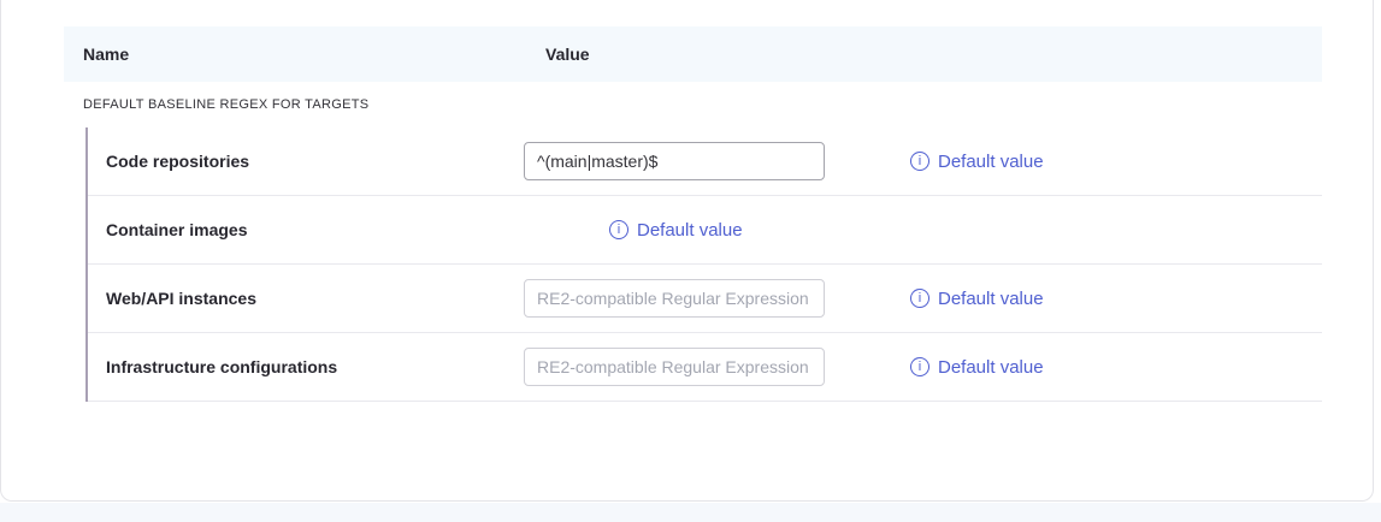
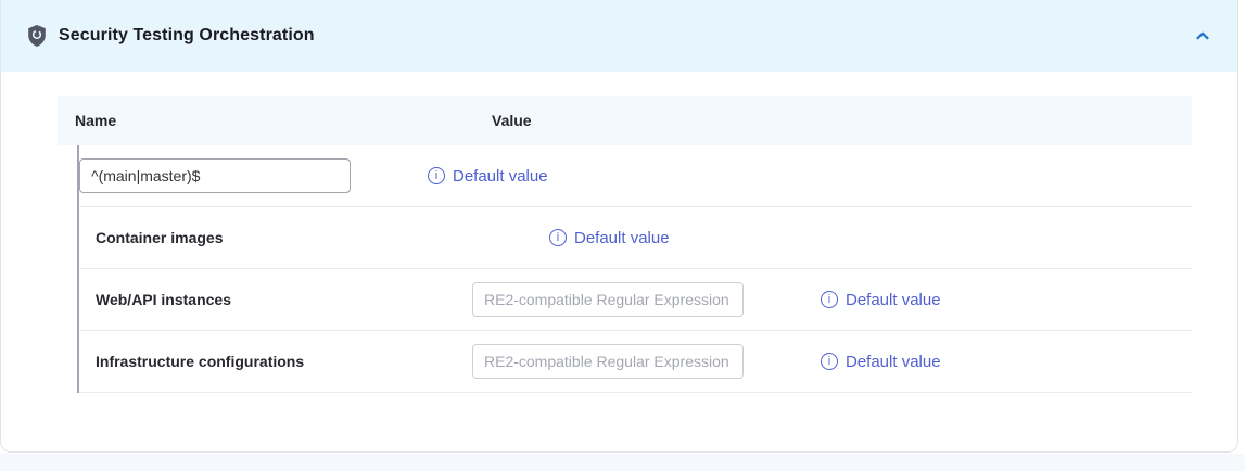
+ Security Testing Orchestration
  Name
  Value
- DEFAULT BASELINE REGEX FOR TARGETS
- Code repositories
  ^(main|master)$
  i
  Default value
  Container images
  i
  Default value
  Web/API instances
  RE2-compatible Regular Expression
  i
  Default value
  Infrastructure configurations
  RE2-compatible Regular Expression
  i
  Default value
